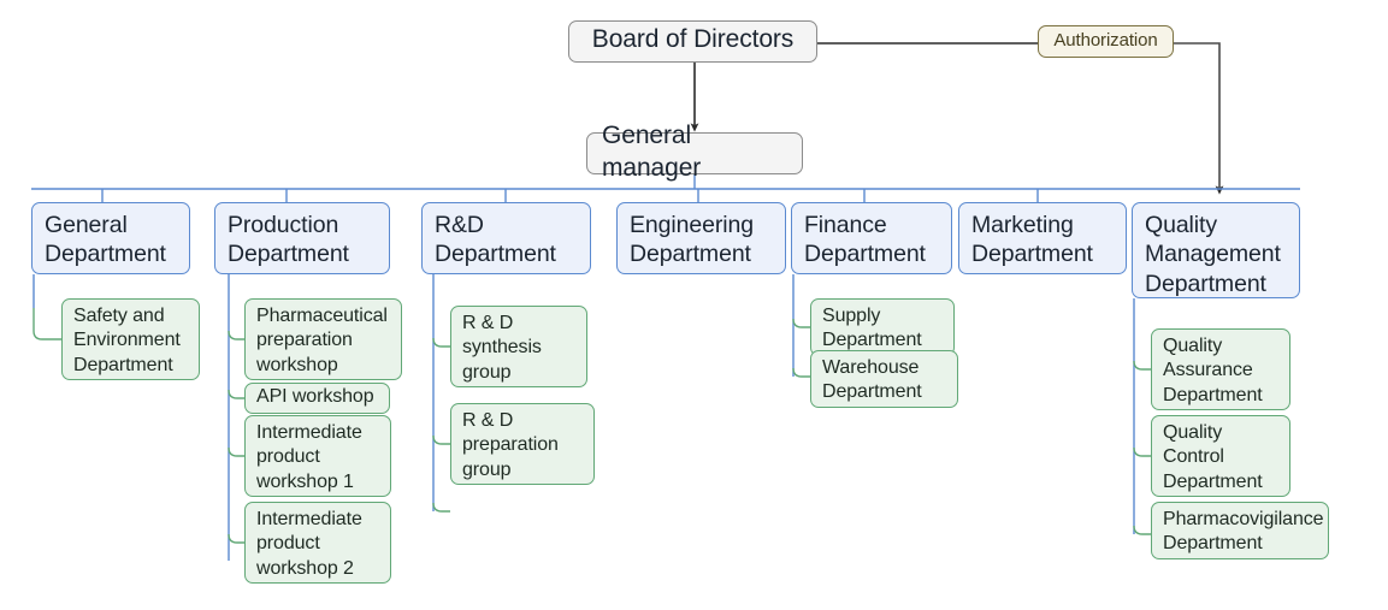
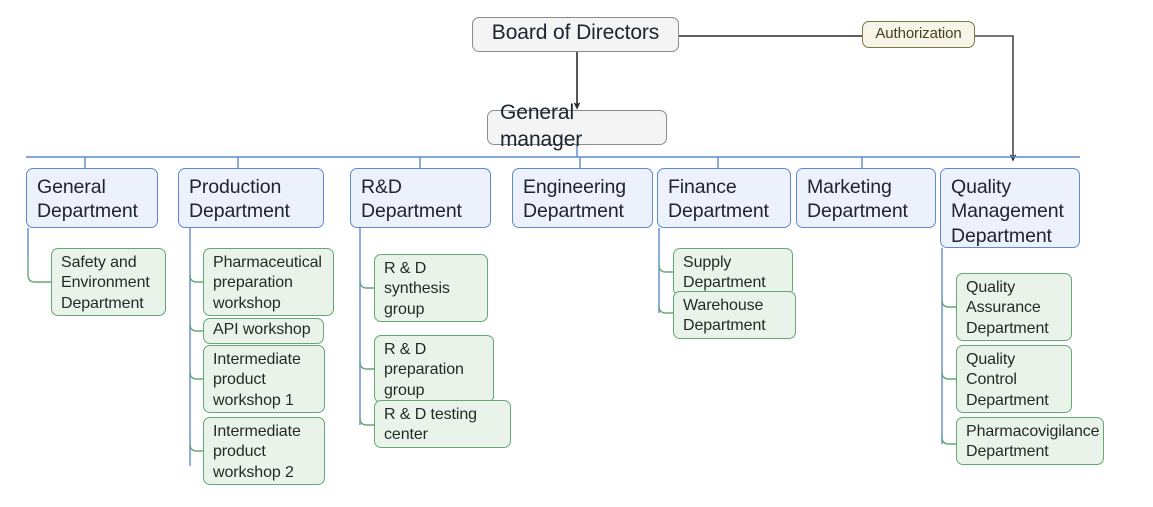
  Board of Directors
  Authorization
  General manager
  General
  Department
  Production
  Department
  R&D
  Department
  Engineering
  Department
  Finance
  Department
  Marketing
  Department
  Quality
  Management
  Department
  Safety and
  Environment
  Department
  Pharmaceutical
  preparation
  workshop
  API workshop
  Intermediate
  product
  workshop 1
  Intermediate
  product
  workshop 2
  R & D
  synthesis
  group
  R & D
  preparation
  group
+ R & D testing
+ center
  Supply
  Department
  Warehouse
  Department
  Quality
  Assurance
  Department
  Quality
  Control
  Department
  Pharmacovigilance
  Department
